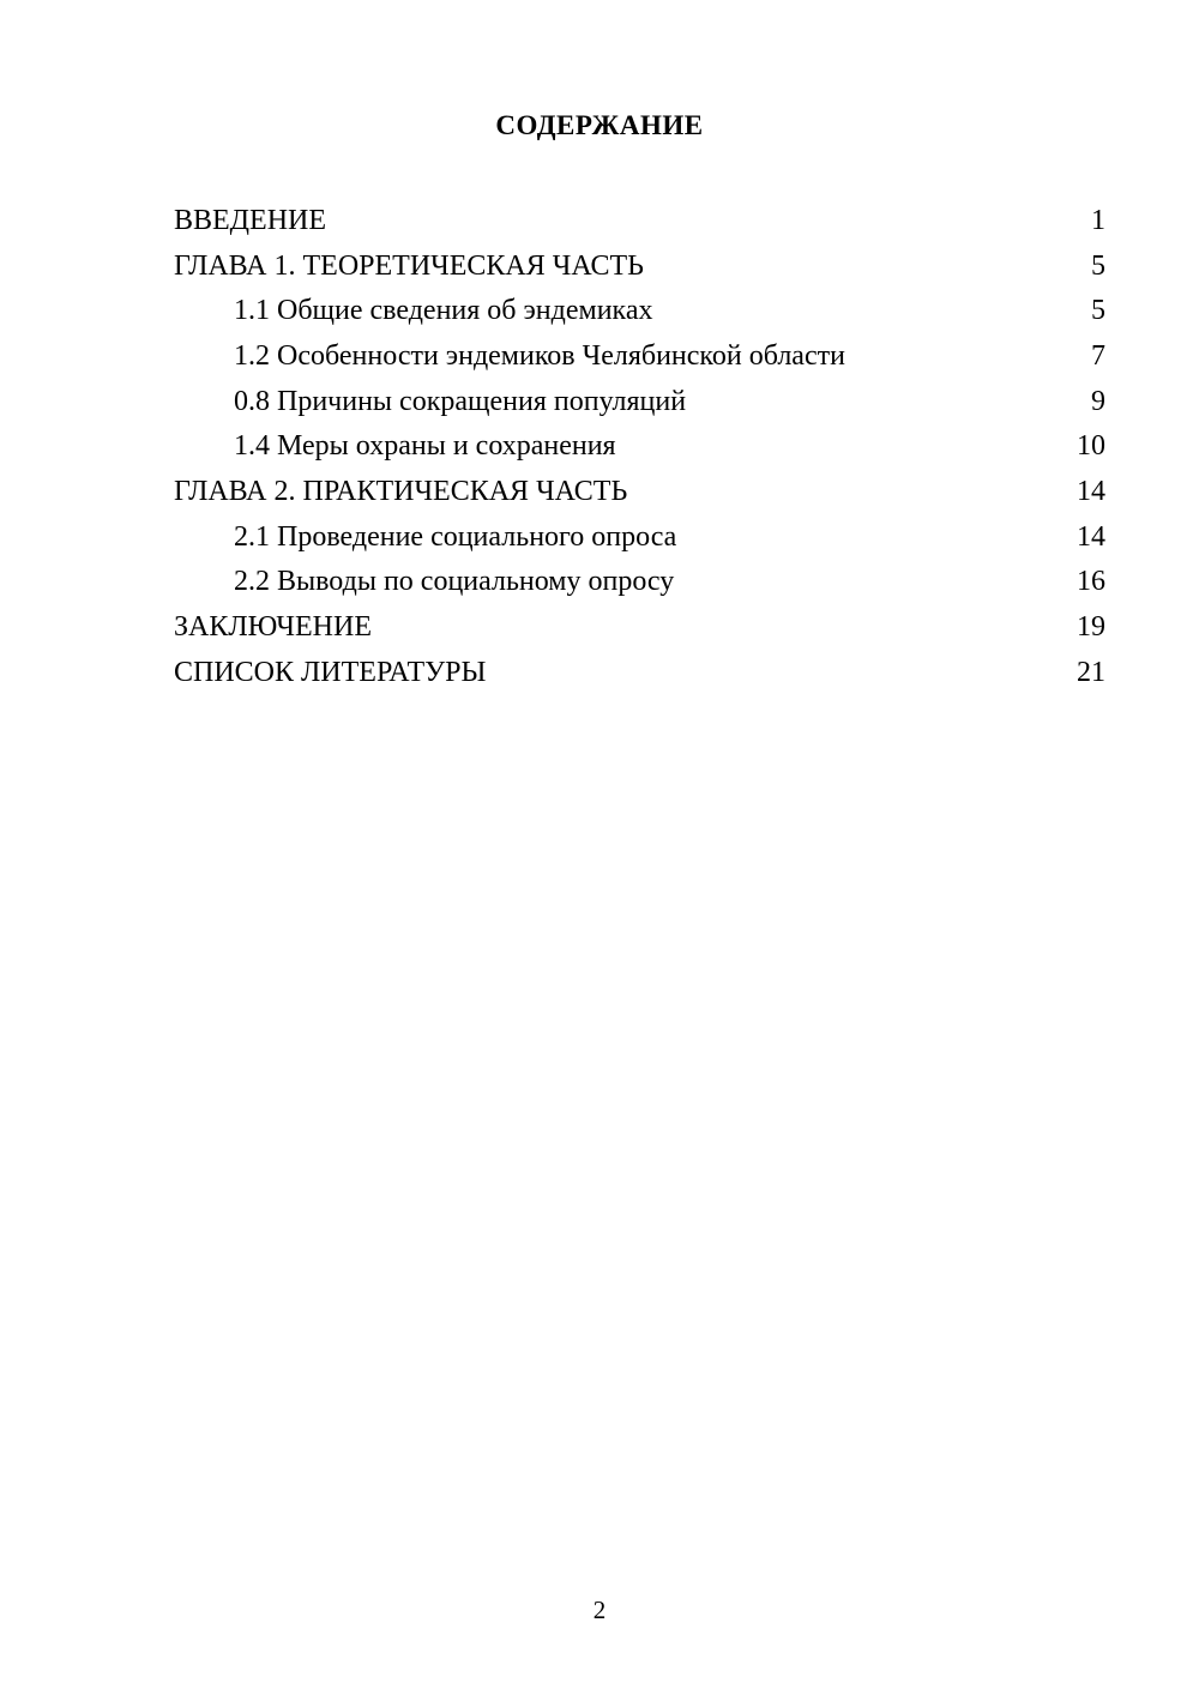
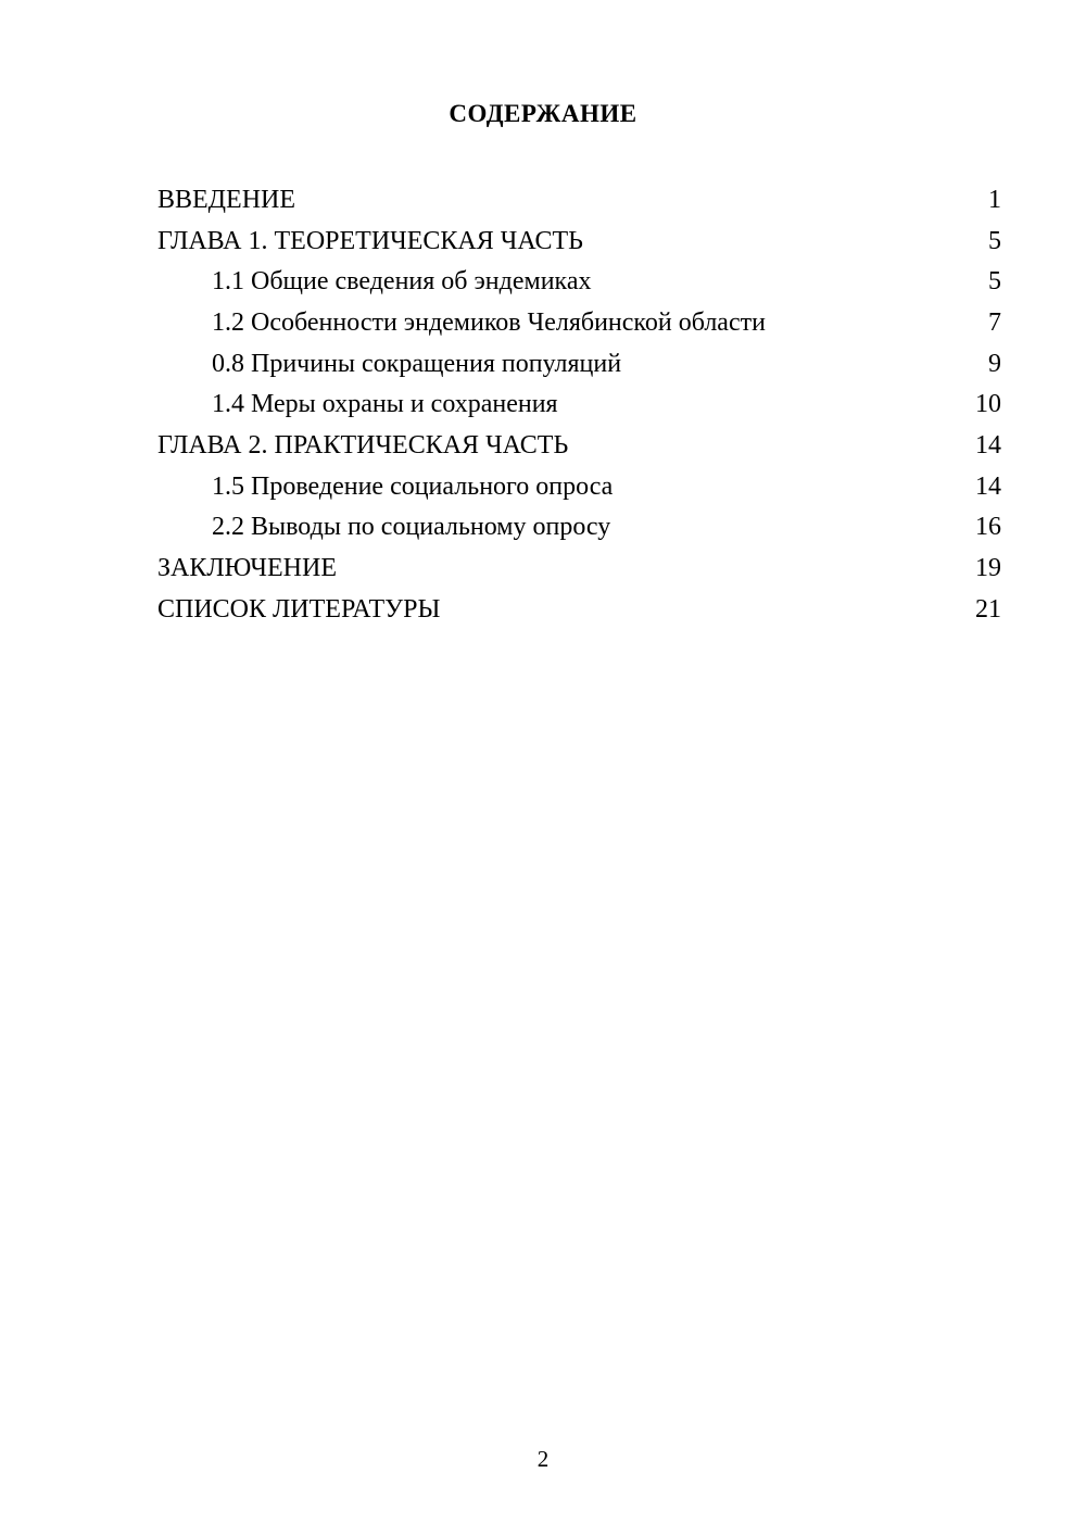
  СОДЕРЖАНИЕ
  ВВЕДЕНИЕ
  1
  ГЛАВА 1. ТЕОРЕТИЧЕСКАЯ ЧАСТЬ
  5
  1.1 Общие сведения об эндемиках
  5
  1.2 Особенности эндемиков Челябинской области
  7
  0.8 Причины сокращения популяций
  9
  1.4 Меры охраны и сохранения
  10
  ГЛАВА 2. ПРАКТИЧЕСКАЯ ЧАСТЬ
  14
- 2.1 Проведение социального опроса
+ 1.5 Проведение социального опроса
  14
  2.2 Выводы по социальному опросу
  16
  ЗАКЛЮЧЕНИЕ
  19
  СПИСОК ЛИТЕРАТУРЫ
  21
  2
